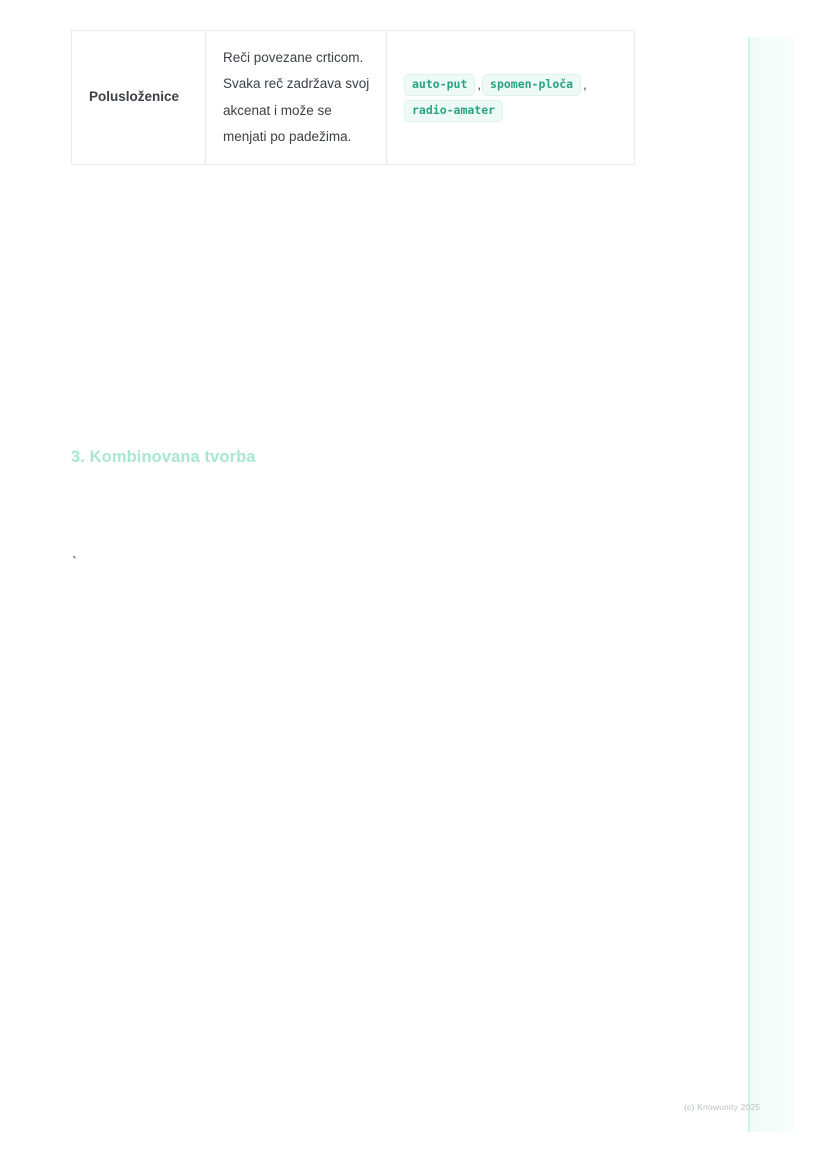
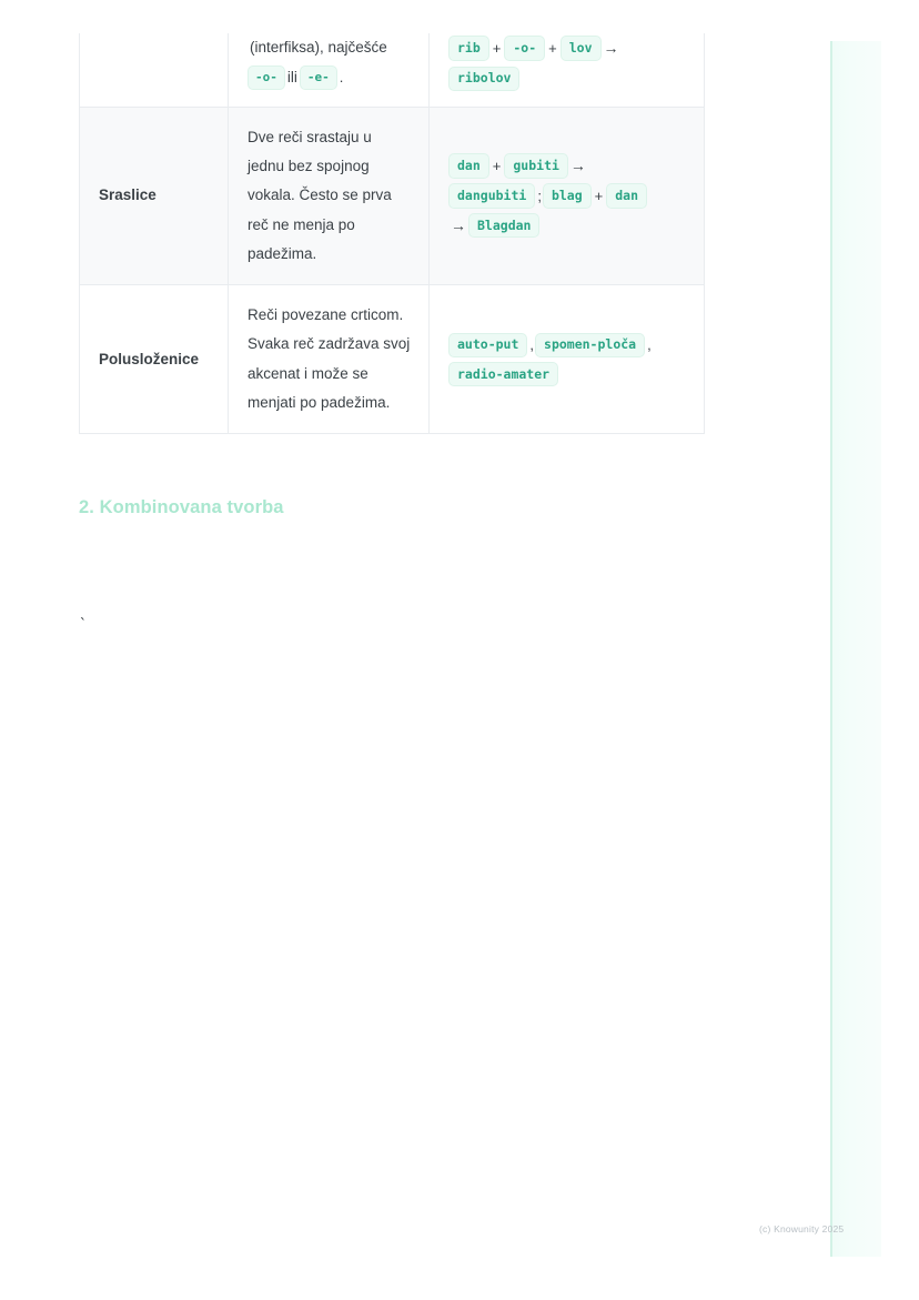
+ 	(interfiksa), najčešće -o- ili -e- .	rib + -o- + lov → ribolov
+ Sraslice	Dve reči srastaju u jednu bez spojnog vokala. Često se prva reč ne menja po padežima.	dan + gubiti → dangubiti ; blag + dan → Blagdan
  Polusloženice	Reči povezane crticom. Svaka reč zadržava svoj akcenat i može se menjati po padežima.	auto-put , spomen-ploča , radio-amater
- 3. Kombinovana tvorba
+ 2. Kombinovana tvorba
  `
  (c) Knowunity 2025
